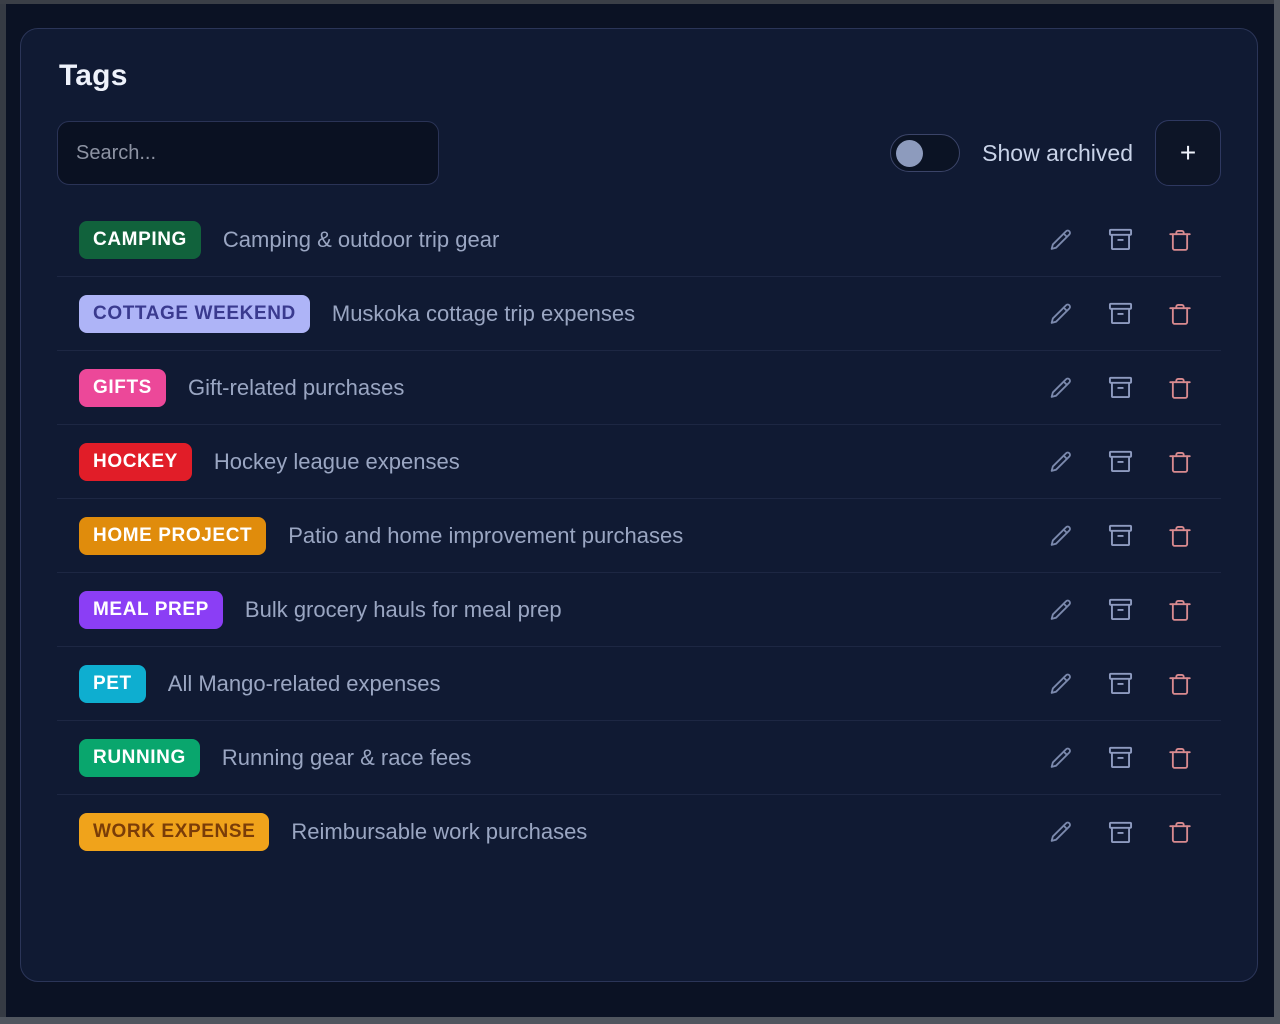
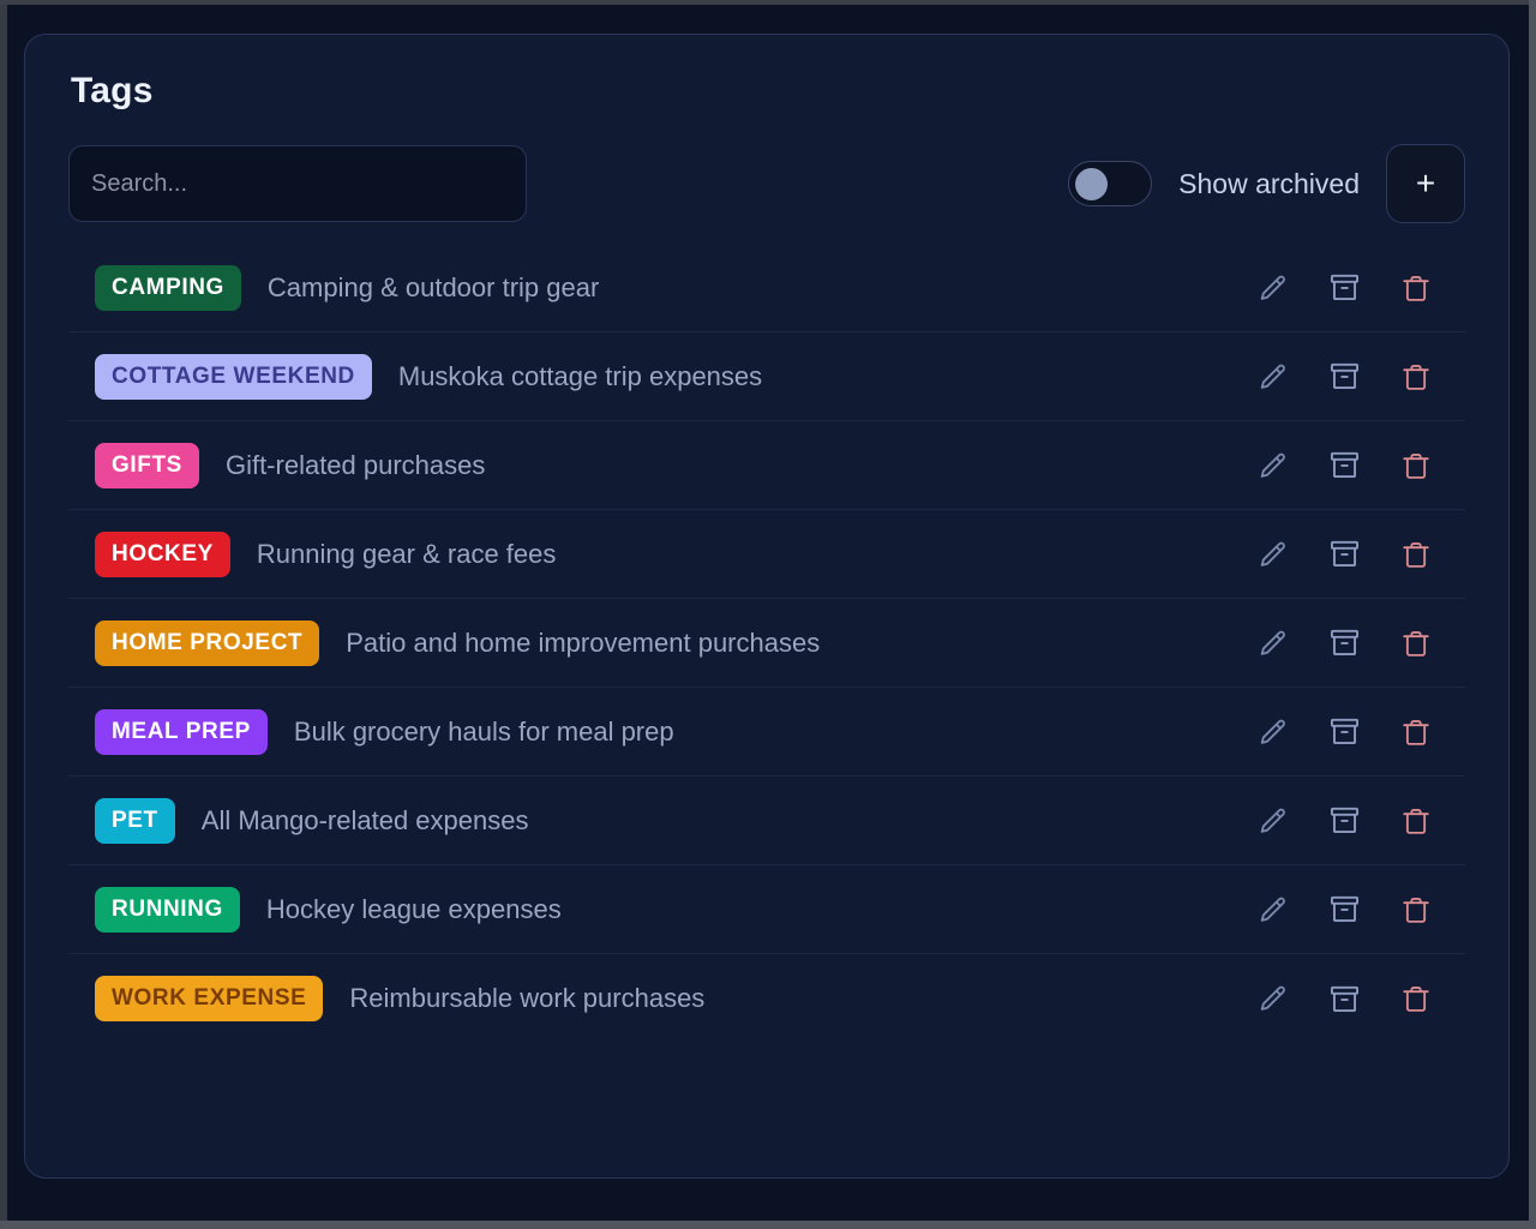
  Tags
  Search...
  Show archived
  +
  CAMPING
  Camping & outdoor trip gear
  COTTAGE WEEKEND
  Muskoka cottage trip expenses
  GIFTS
  Gift-related purchases
  HOCKEY
- Hockey league expenses
+ Running gear & race fees
  HOME PROJECT
  Patio and home improvement purchases
  MEAL PREP
  Bulk grocery hauls for meal prep
  PET
  All Mango-related expenses
  RUNNING
- Running gear & race fees
+ Hockey league expenses
  WORK EXPENSE
  Reimbursable work purchases
